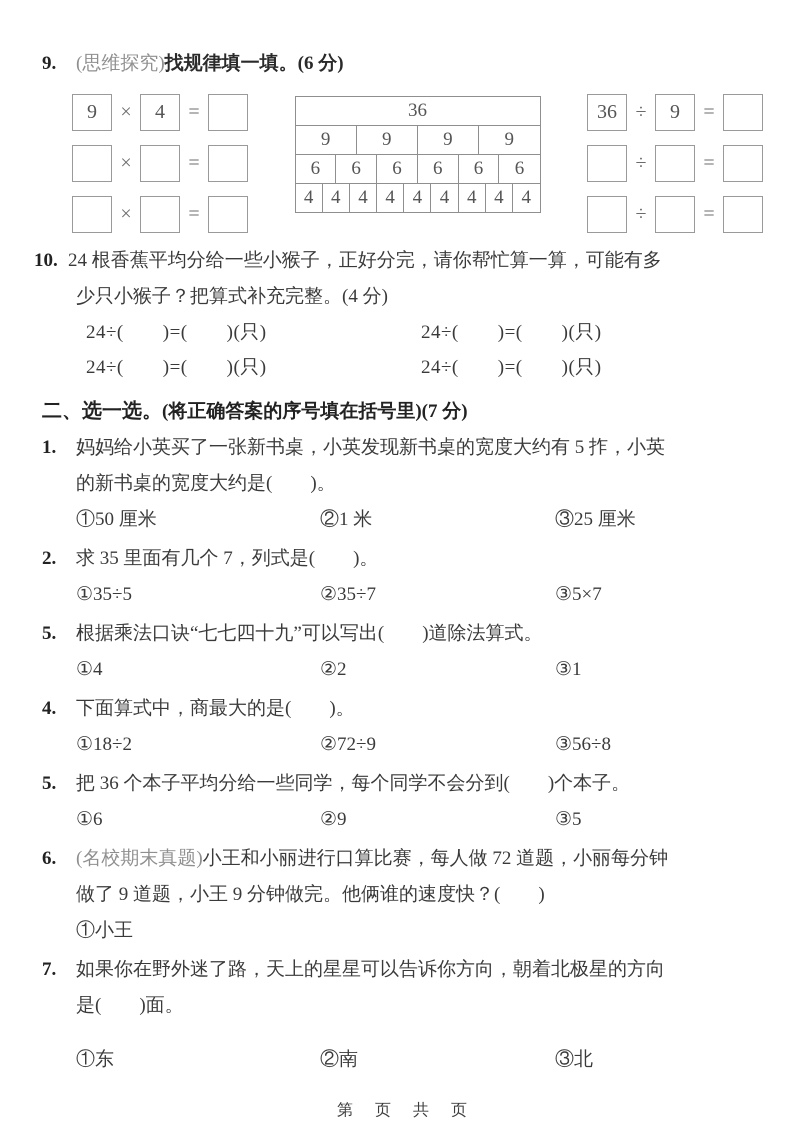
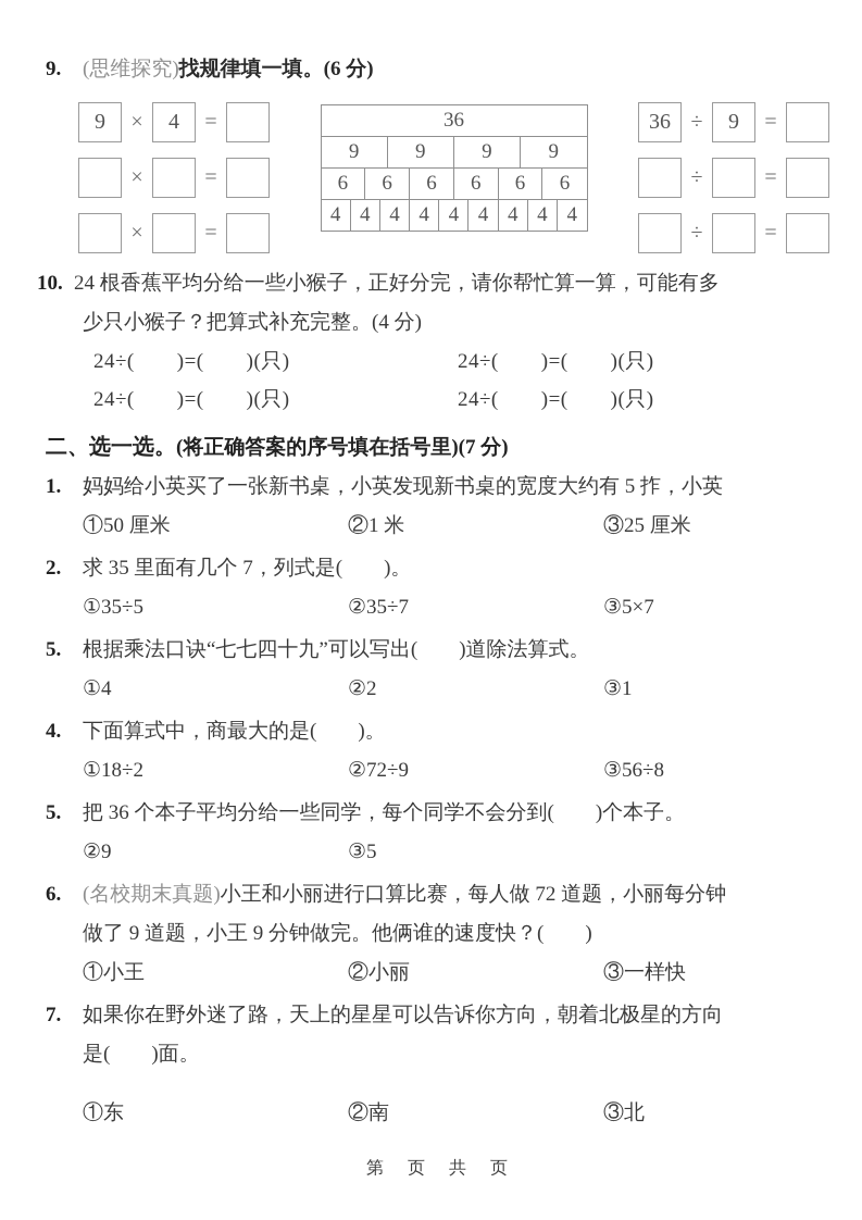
  9. (思维探究)找规律填一填。(6 分)
  9
  ×
  4
  =
  ×
  =
  ×
  =
  36
  9	9	9	9
  6	6	6	6	6	6
  4	4	4	4	4	4	4	4	4
  36
  ÷
  9
  =
  ÷
  =
  ÷
  =
  10. 24 根香蕉平均分给一些小猴子，正好分完，请你帮忙算一算，可能有多
  少只小猴子？把算式补充完整。(4 分)
  24÷( )=( )(只)
  24÷( )=( )(只)
  24÷( )=( )(只)
  24÷( )=( )(只)
  二、选一选。(将正确答案的序号填在括号里)(7 分)
  1. 妈妈给小英买了一张新书桌，小英发现新书桌的宽度大约有 5 拃，小英
- 的新书桌的宽度大约是( )。
  ①50 厘米
  ②1 米
  ③25 厘米
  2. 求 35 里面有几个 7，列式是( )。
  ①35÷5
  ②35÷7
  ③5×7
  5. 根据乘法口诀“七七四十九”可以写出( )道除法算式。
  ①4
  ②2
  ③1
  4. 下面算式中，商最大的是( )。
  ①18÷2
  ②72÷9
  ③56÷8
  5. 把 36 个本子平均分给一些同学，每个同学不会分到( )个本子。
- ①6
  ②9
  ③5
  6. (名校期末真题)小王和小丽进行口算比赛，每人做 72 道题，小丽每分钟
  做了 9 道题，小王 9 分钟做完。他俩谁的速度快？( )
  ①小王
+ ②小丽
+ ③一样快
  7. 如果你在野外迷了路，天上的星星可以告诉你方向，朝着北极星的方向
  是( )面。
  ①东
  ②南
  ③北
  第 页 共 页
